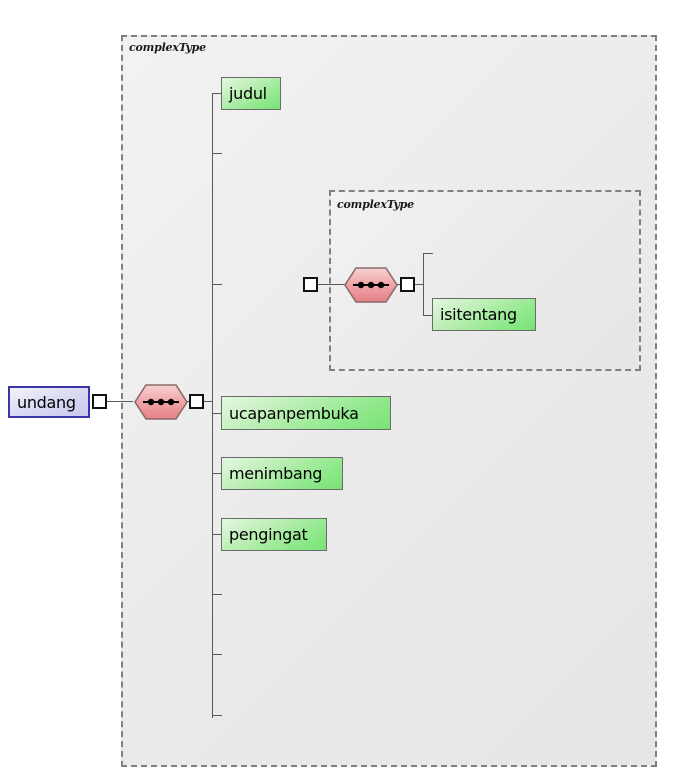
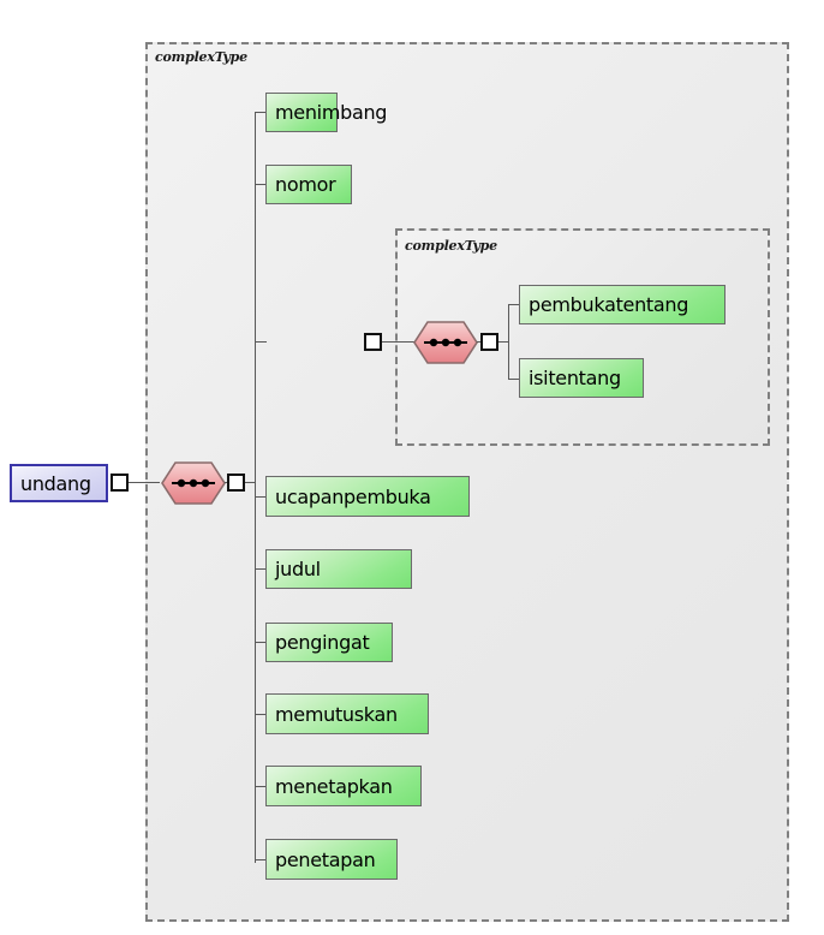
  complexType
  complexType
  undang
- judul
+ menimbang
+ nomor
+ pembukatentang
  isitentang
  ucapanpembuka
- menimbang
+ judul
  pengingat
+ memutuskan
+ menetapkan
+ penetapan
